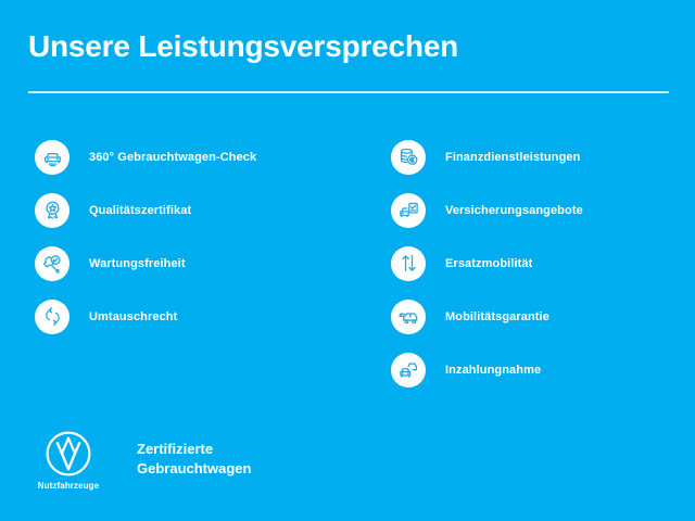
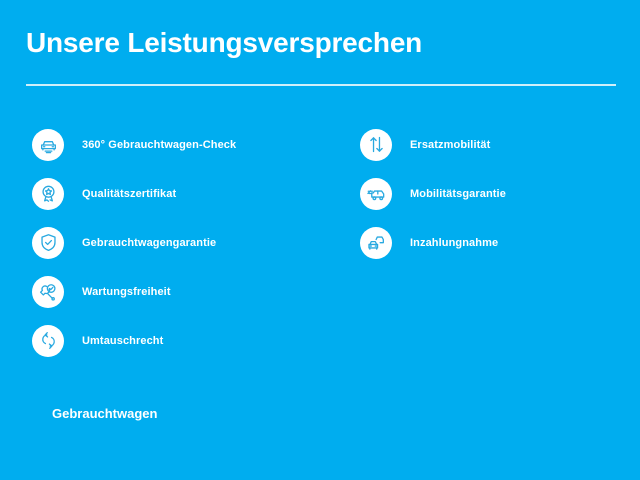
  Unsere Leistungsversprechen
  360° Gebrauchtwagen-Check
  Qualitätszertifikat
+ Gebrauchtwagengarantie
  Wartungsfreiheit
  Umtauschrecht
- Finanzdienstleistungen
- Versicherungsangebote
  Ersatzmobilität
  Mobilitätsgarantie
  Inzahlungnahme
- Nutzfahrzeuge
- Zertifizierte
  Gebrauchtwagen
